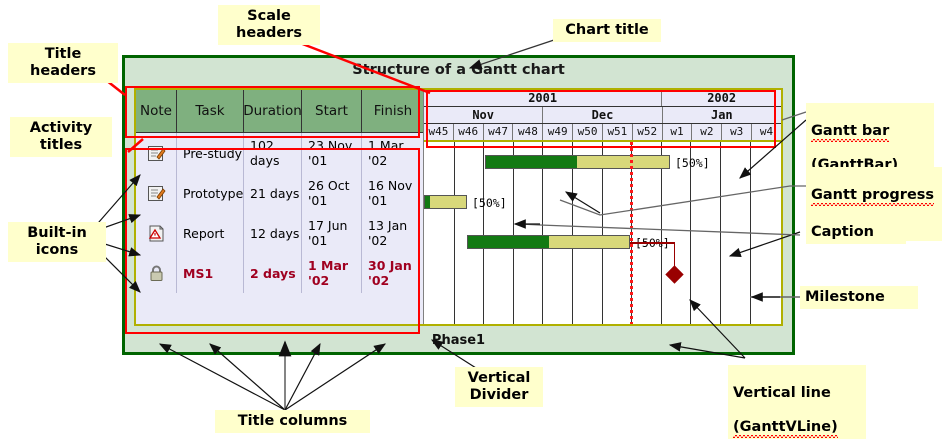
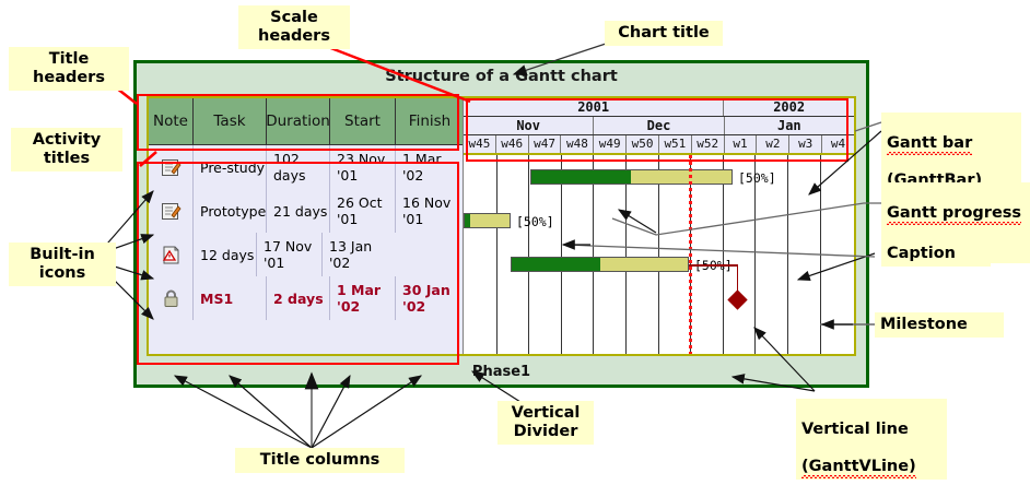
  Stucture of a Gantt chart
  Note
  Task
  Duration
  Start
  Finish
  Pre-study
  102 days
  23 Nov '01
  1 Mar '02
  Prototype
  21 days
  26 Oct '01
  16 Nov '01
- Report
  12 days
- 17 Jun '01
+ 17 Nov '01
  13 Jan '02
  MS1
  2 days
  1 Mar '02
  30 Jan '02
  2001
  2002
  Nov
  Dec
  Jan
  w45
  w46
  w47
  w48
  w49
  w50
  w51
  w52
  w1
  w2
  w3
  w4
  [50%]
  [50%]
  Phase1
  Title
  headers
  Scale
  headers
  Chart title
  Activity
  titles
  Built-in
  icons
  Title columns
  Vertical
  Divider
  Gantt bar
  (GanttBar)
  Gantt progress
  Caption
  Milestone
  Vertical line
  (GanttVLine)
